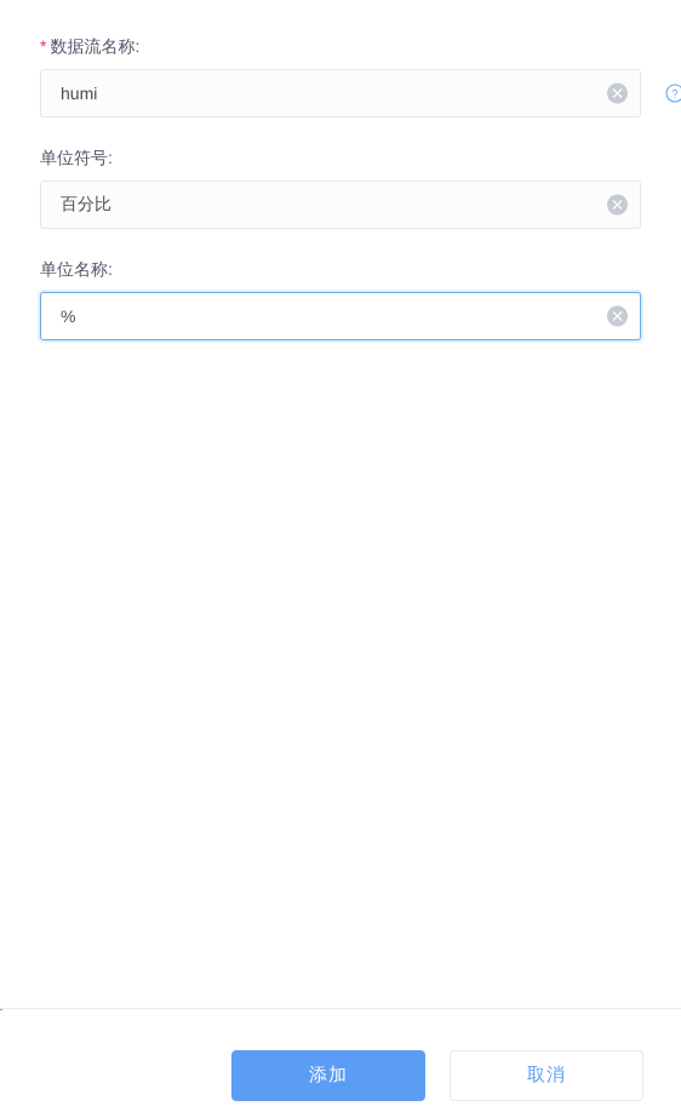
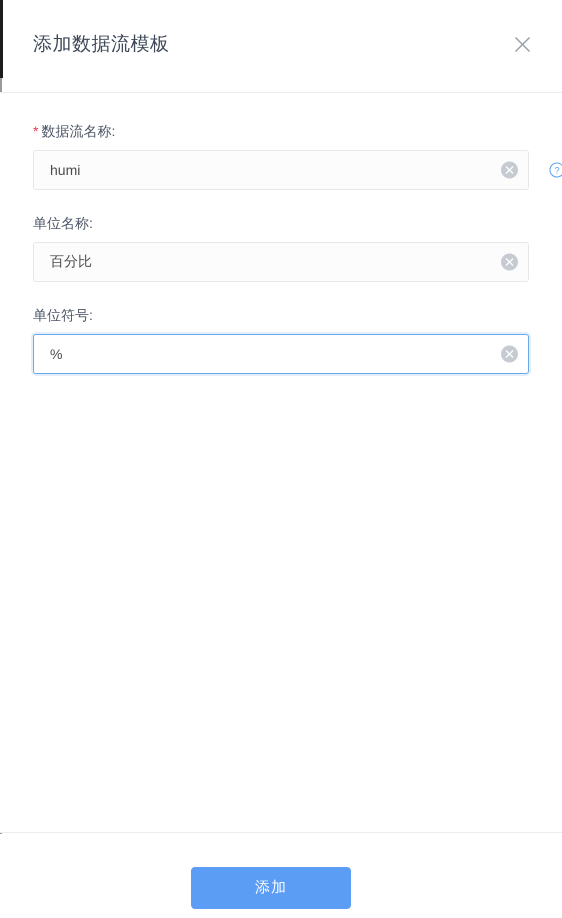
+ 添加数据流模板
  * 数据流名称:
  humi
  ?
- 单位符号:
+ 单位名称:
  百分比
- 单位名称:
+ 单位符号:
  %
  添加
- 取消
